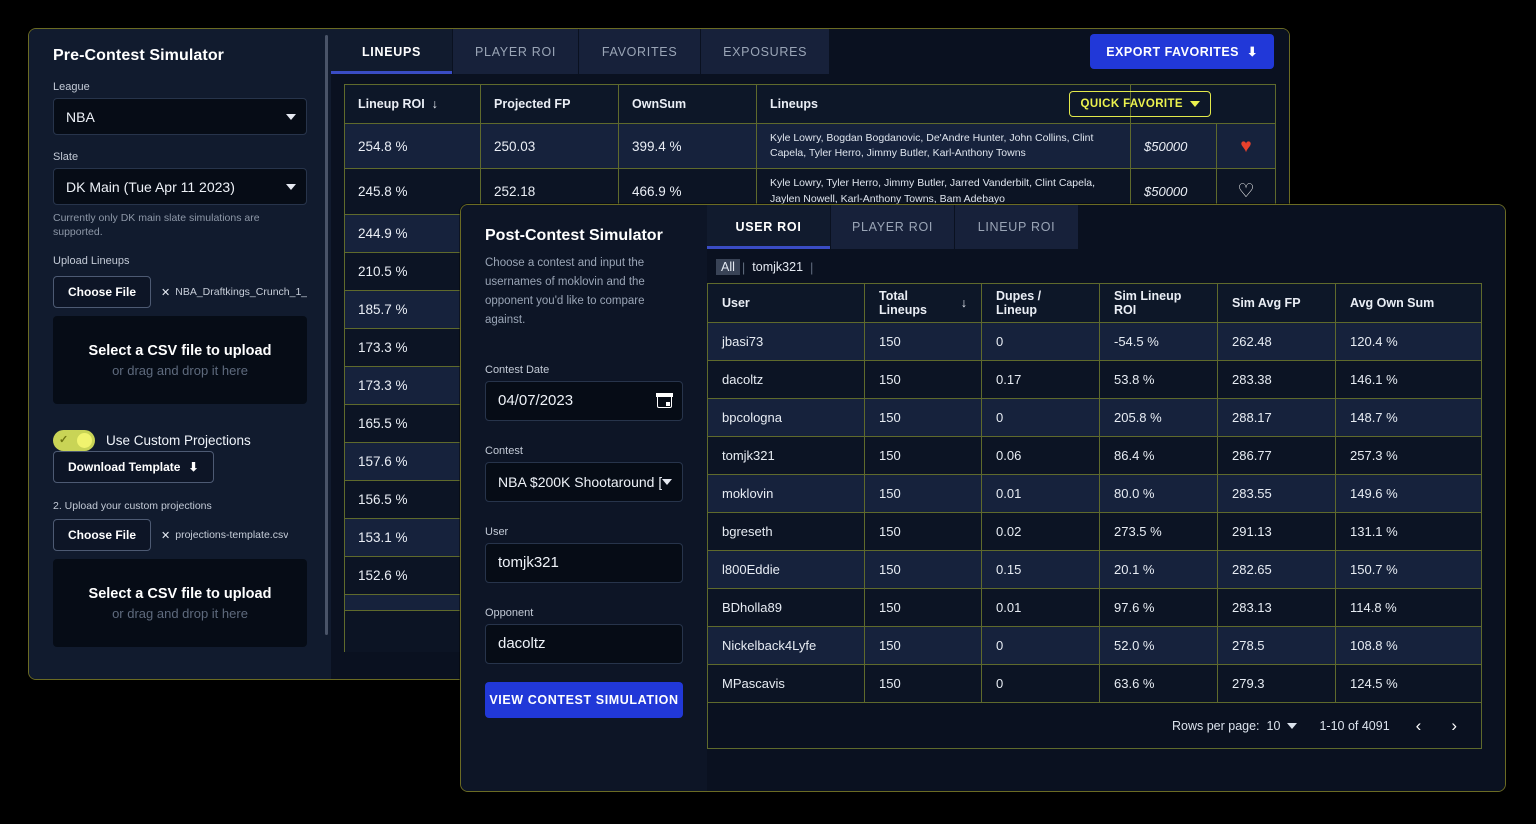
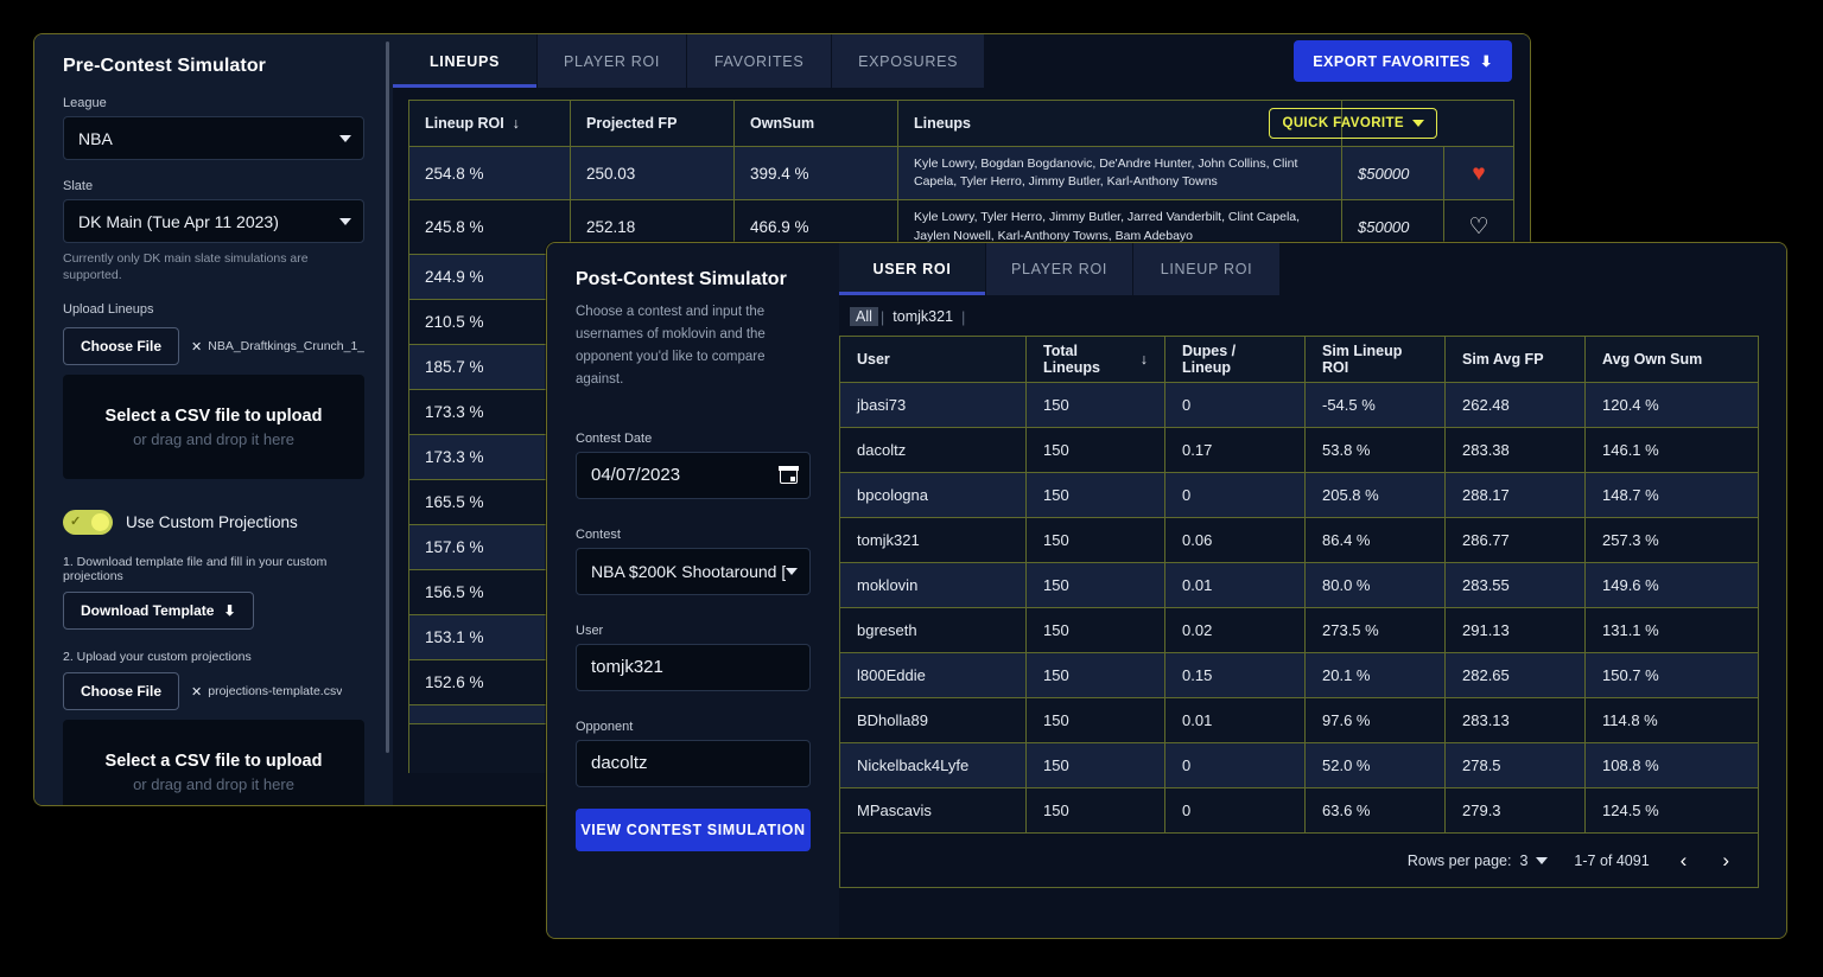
  Pre-Contest Simulator
  League
  NBA
  Slate
  DK Main (Tue Apr 11 2023)
  Currently only DK main slate simulations are supported.
  Upload Lineups
  Choose File
  ✕
  NBA_Draftkings_Crunch_1_
  Select a CSV file to upload
  or drag and drop it here
  ✓
  Use Custom Projections
+ 1. Download template file and fill in your custom projections
  Download Template
  ⬇
  2. Upload your custom projections
  Choose File
  ✕
  projections-template.csv
  Select a CSV file to upload
  or drag and drop it here
  LINEUPS
  PLAYER ROI
  FAVORITES
  EXPOSURES
  EXPORT FAVORITES
  ⬇
  Lineup ROI
  ↓
  Projected FP
  OwnSum
  Lineups
  QUICK FAVORITE
  254.8 %
  250.03
  399.4 %
  Kyle Lowry, Bogdan Bogdanovic, De'Andre Hunter, John Collins, Clint Capela, Tyler Herro, Jimmy Butler, Karl-Anthony Towns
  $50000
  ♥
  245.8 %
  252.18
  466.9 %
  Kyle Lowry, Tyler Herro, Jimmy Butler, Jarred Vanderbilt, Clint Capela, Jaylen Nowell, Karl-Anthony Towns, Bam Adebayo
  $50000
  ♡
  244.9 %
  210.5 %
  185.7 %
  173.3 %
  173.3 %
  165.5 %
  157.6 %
  156.5 %
  153.1 %
  152.6 %
  Post-Contest Simulator
  Choose a contest and input the usernames of moklovin and the opponent you'd like to compare against.
  Contest Date
  04/07/2023
  Contest
  NBA $200K Shootaround [
  User
  tomjk321
  Opponent
  dacoltz
  VIEW CONTEST SIMULATION
  USER ROI
  PLAYER ROI
  LINEUP ROI
  All
  |
  tomjk321
  |
  User
  Total Lineups
  ↓
  Dupes / Lineup
  Sim Lineup ROI
  Sim Avg FP
  Avg Own Sum
  jbasi73
  150
  0
  -54.5 %
  262.48
  120.4 %
  dacoltz
  150
  0.17
  53.8 %
  283.38
  146.1 %
  bpcologna
  150
  0
  205.8 %
  288.17
  148.7 %
  tomjk321
  150
  0.06
  86.4 %
  286.77
  257.3 %
  moklovin
  150
  0.01
  80.0 %
  283.55
  149.6 %
  bgreseth
  150
  0.02
  273.5 %
  291.13
  131.1 %
  l800Eddie
  150
  0.15
  20.1 %
  282.65
  150.7 %
  BDholla89
  150
  0.01
  97.6 %
  283.13
  114.8 %
  Nickelback4Lyfe
  150
  0
  52.0 %
  278.5
  108.8 %
  MPascavis
  150
  0
  63.6 %
  279.3
  124.5 %
  Rows per page:
- 10
+ 3
- 1-10 of 4091
+ 1-7 of 4091
  ‹
  ›
